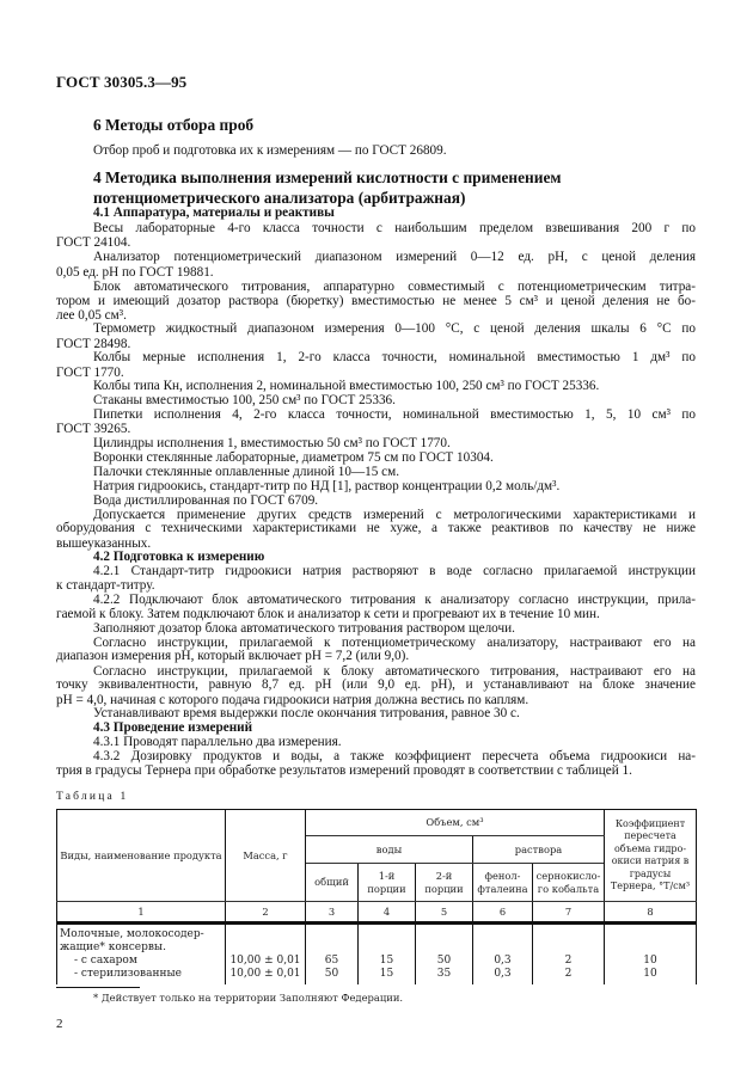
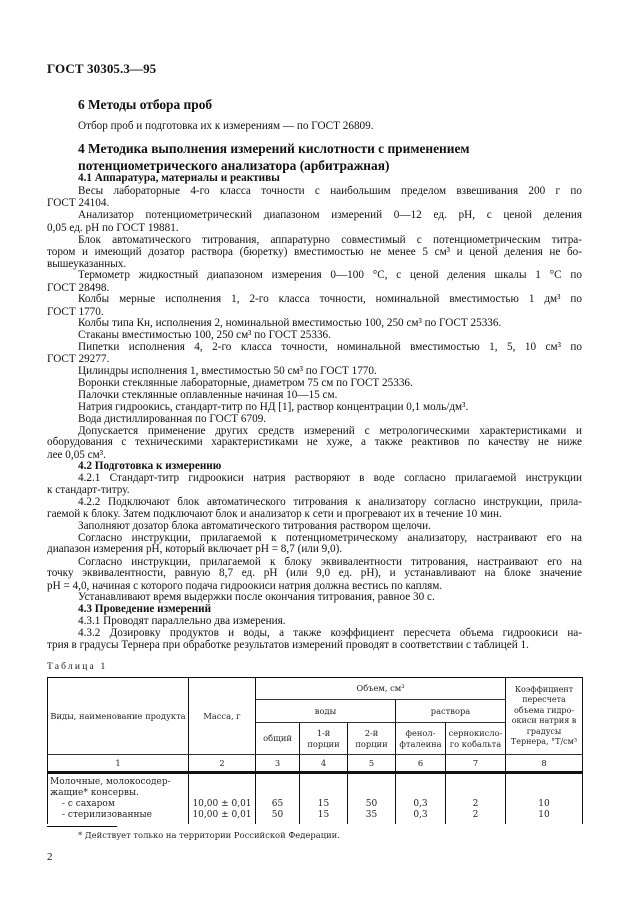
  ГОСТ 30305.3—95
  6 Методы отбора проб
  Отбор проб и подготовка их к измерениям — по ГОСТ 26809.
  4 Методика выполнения измерений кислотности с применением
  потенциометрического анализатора (арбитражная)
  4.1 Аппаратура, материалы и реактивы
  Весы лабораторные 4-го класса точности с наибольшим пределом взвешивания 200 г по
  ГОСТ 24104.
  Анализатор потенциометрический диапазоном измерений 0—12 ед. рН, с ценой деления
  0,05 ед. рН по ГОСТ 19881.
  Блок автоматического титрования, аппаратурно совместимый с потенциометрическим титра-
  тором и имеющий дозатор раствора (бюретку) вместимостью не менее 5 см³ и ценой деления не бо-
- лее 0,05 см³.
+ вышеуказанных.
- Термометр жидкостный диапазоном измерения 0—100 °С, с ценой деления шкалы 6 °С по
+ Термометр жидкостный диапазоном измерения 0—100 °С, с ценой деления шкалы 1 °С по
  ГОСТ 28498.
  Колбы мерные исполнения 1, 2-го класса точности, номинальной вместимостью 1 дм³ по
  ГОСТ 1770.
  Колбы типа Кн, исполнения 2, номинальной вместимостью 100, 250 см³ по ГОСТ 25336.
  Стаканы вместимостью 100, 250 см³ по ГОСТ 25336.
  Пипетки исполнения 4, 2-го класса точности, номинальной вместимостью 1, 5, 10 см³ по
- ГОСТ 39265.
+ ГОСТ 29277.
  Цилиндры исполнения 1, вместимостью 50 см³ по ГОСТ 1770.
- Воронки стеклянные лабораторные, диаметром 75 см по ГОСТ 10304.
+ Воронки стеклянные лабораторные, диаметром 75 см по ГОСТ 25336.
- Палочки стеклянные оплавленные длиной 10—15 см.
+ Палочки стеклянные оплавленные начиная 10—15 см.
- Натрия гидроокись, стандарт-титр по НД [1], раствор концентрации 0,2 моль/дм³.
+ Натрия гидроокись, стандарт-титр по НД [1], раствор концентрации 0,1 моль/дм³.
  Вода дистиллированная по ГОСТ 6709.
  Допускается применение других средств измерений с метрологическими характеристиками и
  оборудования с техническими характеристиками не хуже, а также реактивов по качеству не ниже
- вышеуказанных.
+ лее 0,05 см³.
  4.2 Подготовка к измерению
  4.2.1 Стандарт-титр гидроокиси натрия растворяют в воде согласно прилагаемой инструкции
  к стандарт-титру.
  4.2.2 Подключают блок автоматического титрования к анализатору согласно инструкции, прила-
  гаемой к блоку. Затем подключают блок и анализатор к сети и прогревают их в течение 10 мин.
  Заполняют дозатор блока автоматического титрования раствором щелочи.
  Согласно инструкции, прилагаемой к потенциометрическому анализатору, настраивают его на
- диапазон измерения рН, который включает рН = 7,2 (или 9,0).
+ диапазон измерения рН, который включает рН = 8,7 (или 9,0).
- Согласно инструкции, прилагаемой к блоку автоматического титрования, настраивают его на
+ Согласно инструкции, прилагаемой к блоку эквивалентности титрования, настраивают его на
  точку эквивалентности, равную 8,7 ед. рН (или 9,0 ед. рН), и устанавливают на блоке значение
  рН = 4,0, начиная с которого подача гидроокиси натрия должна вестись по каплям.
  Устанавливают время выдержки после окончания титрования, равное 30 с.
  4.3 Проведение измерений
  4.3.1 Проводят параллельно два измерения.
  4.3.2 Дозировку продуктов и воды, а также коэффициент пересчета объема гидроокиси на-
  трия в градусы Тернера при обработке результатов измерений проводят в соответствии с таблицей 1.
  Таблица 1
  Виды, наименование продукта	Масса, г	Объем, см³	Коэффициент пересчета объема гидро-окиси натрия в градусы Тернера, °Т/см³
  воды	раствора
  общий	1-й порции	2-й порции	фенол-фталеина	сернокисло-го кобальта
  1	2	3	4	5	6	7	8
  Молочные, молокосодер-жащие* консервы. - с сахаром - стерилизованные	10,00 ± 0,01 10,00 ± 0,01	65 50	15 15	50 35	0,3 0,3	2 2	10 10
- * Действует только на территории Заполняют Федерации.
+ * Действует только на территории Российской Федерации.
  2
